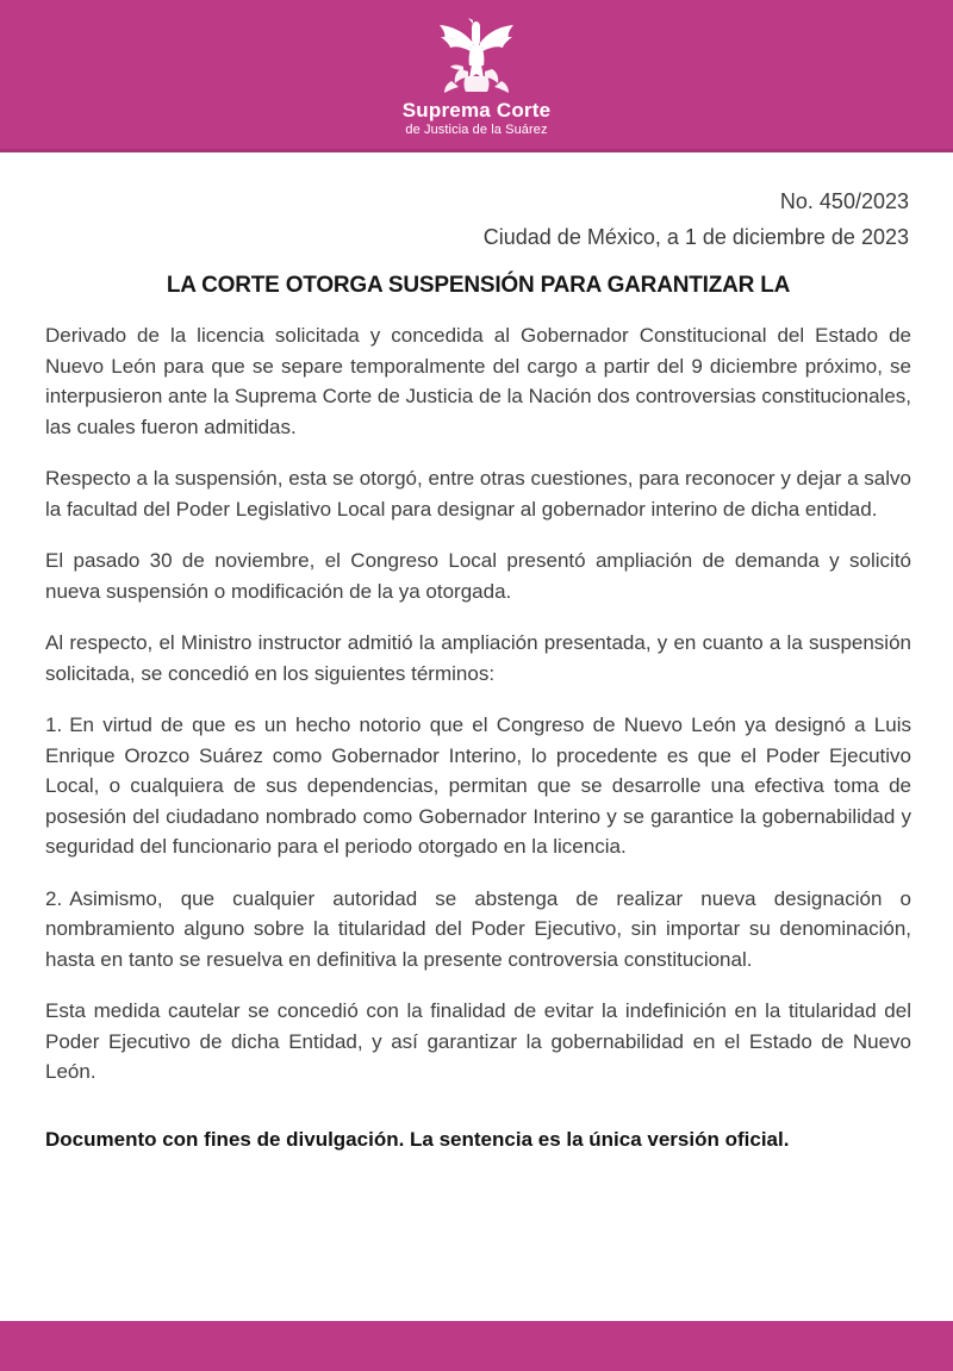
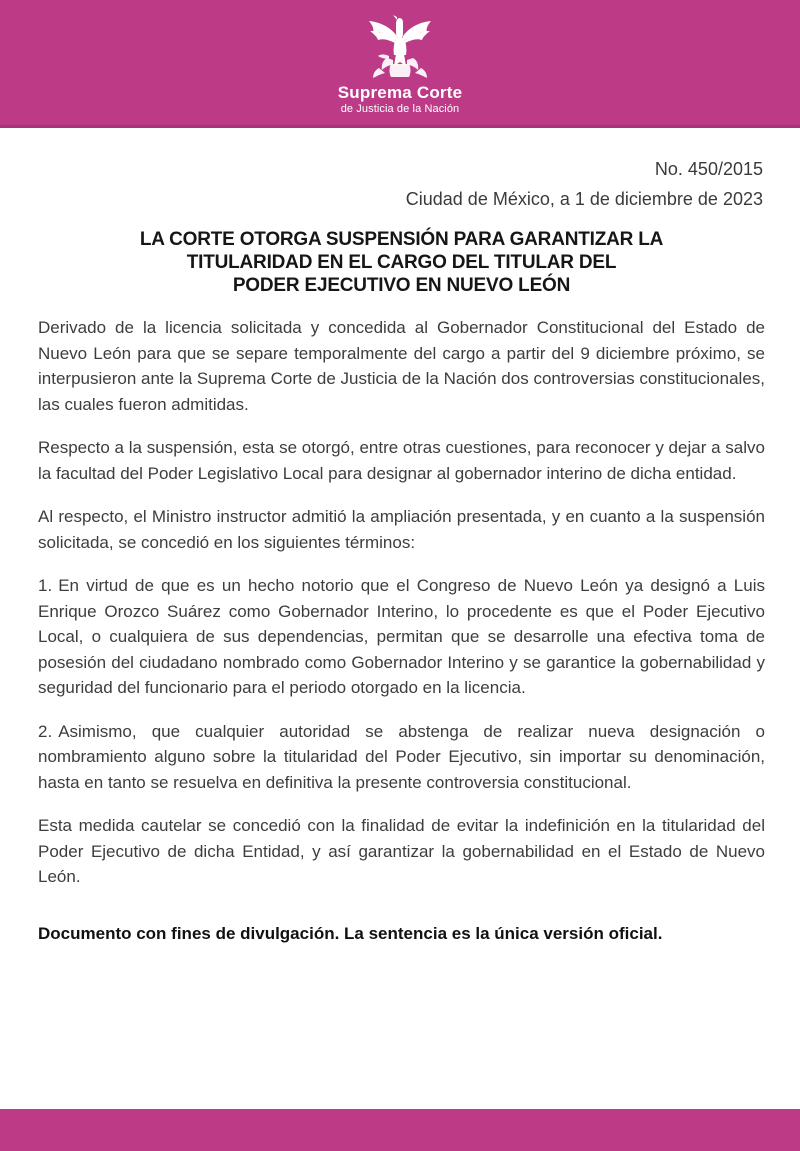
  Suprema Corte
- de Justicia de la Suárez
+ de Justicia de la Nación
- No. 450/2023
+ No. 450/2015
  Ciudad de México, a 1 de diciembre de 2023
  LA CORTE OTORGA SUSPENSIÓN PARA GARANTIZAR LA
+ TITULARIDAD EN EL CARGO DEL TITULAR DEL
+ PODER EJECUTIVO EN NUEVO LEÓN
  Derivado de la licencia solicitada y concedida al Gobernador Constitucional del Estado de Nuevo León para que se separe temporalmente del cargo a partir del 9 diciembre próximo, se interpusieron ante la Suprema Corte de Justicia de la Nación dos controversias constitucionales, las cuales fueron admitidas.
  Respecto a la suspensión, esta se otorgó, entre otras cuestiones, para reconocer y dejar a salvo la facultad del Poder Legislativo Local para designar al gobernador interino de dicha entidad.
- El pasado 30 de noviembre, el Congreso Local presentó ampliación de demanda y solicitó nueva suspensión o modificación de la ya otorgada.
  Al respecto, el Ministro instructor admitió la ampliación presentada, y en cuanto a la suspensión solicitada, se concedió en los siguientes términos:
  1. En virtud de que es un hecho notorio que el Congreso de Nuevo León ya designó a Luis Enrique Orozco Suárez como Gobernador Interino, lo procedente es que el Poder Ejecutivo Local, o cualquiera de sus dependencias, permitan que se desarrolle una efectiva toma de posesión del ciudadano nombrado como Gobernador Interino y se garantice la gobernabilidad y seguridad del funcionario para el periodo otorgado en la licencia.
  2. Asimismo, que cualquier autoridad se abstenga de realizar nueva designación o nombramiento alguno sobre la titularidad del Poder Ejecutivo, sin importar su denominación, hasta en tanto se resuelva en definitiva la presente controversia constitucional.
  Esta medida cautelar se concedió con la finalidad de evitar la indefinición en la titularidad del Poder Ejecutivo de dicha Entidad, y así garantizar la gobernabilidad en el Estado de Nuevo León.
  Documento con fines de divulgación. La sentencia es la única versión oficial.
